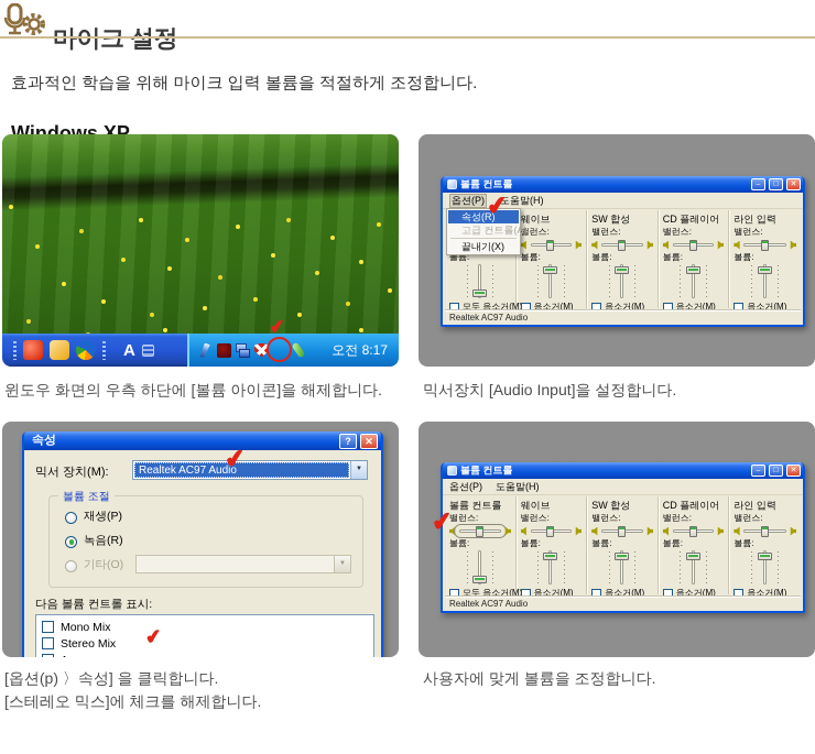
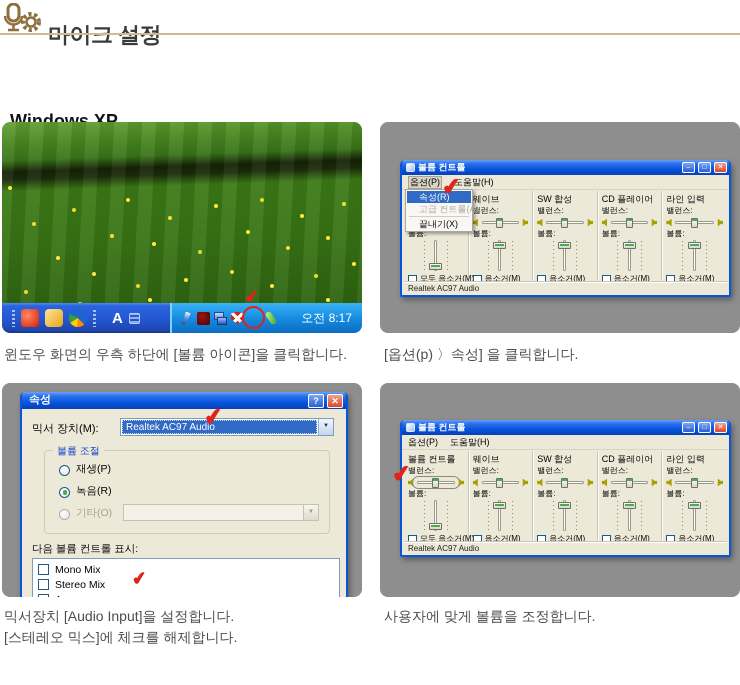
- 효과적인 학습을 위해 마이크 입력 볼륨을 적절하게 조정합니다.
  Windows XP
  A
  오전 8:17
- 윈도우 화면의 우측 하단에 [볼륨 아이콘]을 해제합니다.
+ 윈도우 화면의 우측 하단에 [볼륨 아이콘]을 클릭합니다.
  볼륨 컨트롤
  옵션(P)
  도움말(H)
  볼륨:
  모두 음소거(M
  웨이브
  밸런스:
  볼륨:
  음소거(M)
  SW 합성
  밸런스:
  볼륨:
  음소거(M)
  CD 플레이어
  밸런스:
  볼륨:
  음소거(M)
  라인 입력
  밸런스:
  볼륨:
  음소거(M)
  Realtek AC97 Audio
  속성(R)
  고급 컨트롤(A)
  끝내기(X)
- 믹서장치 [Audio Input]을 설정합니다.
+ [옵션(p) 〉속성] 을 클릭합니다.
  속성
  ?
  ✕
  믹서 장치(M):
  Realtek AC97 Audio
  볼륨 조절
  재생(P)
  녹음(R)
  기타(O)
  다음 볼륨 컨트롤 표시:
  Mono Mix
  Stereo Mix
- [옵션(p) 〉속성] 을 클릭합니다.
+ 믹서장치 [Audio Input]을 설정합니다.
  [스테레오 믹스]에 체크를 해제합니다.
  볼륨 컨트롤
  옵션(P)
  도움말(H)
  볼륨 컨트롤
  밸런스:
  볼륨:
  모두 음소거(M
  웨이브
  밸런스:
  볼륨:
  음소거(M)
  SW 합성
  밸런스:
  볼륨:
  음소거(M)
  CD 플레이어
  밸런스:
  볼륨:
  음소거(M)
  라인 입력
  밸런스:
  볼륨:
  음소거(M)
  Realtek AC97 Audio
  사용자에 맞게 볼륨을 조정합니다.
